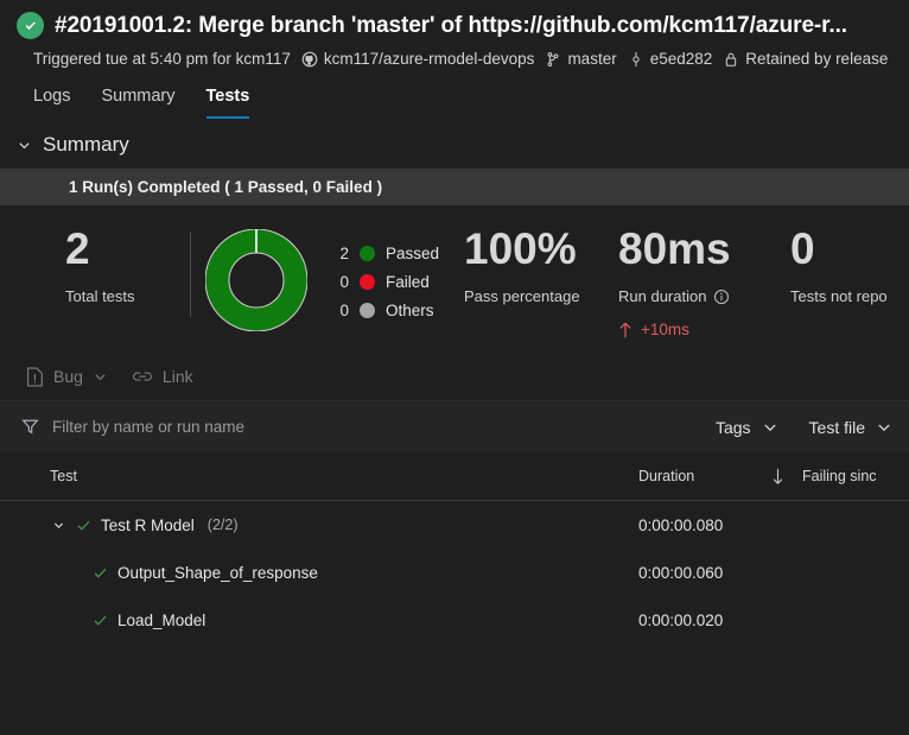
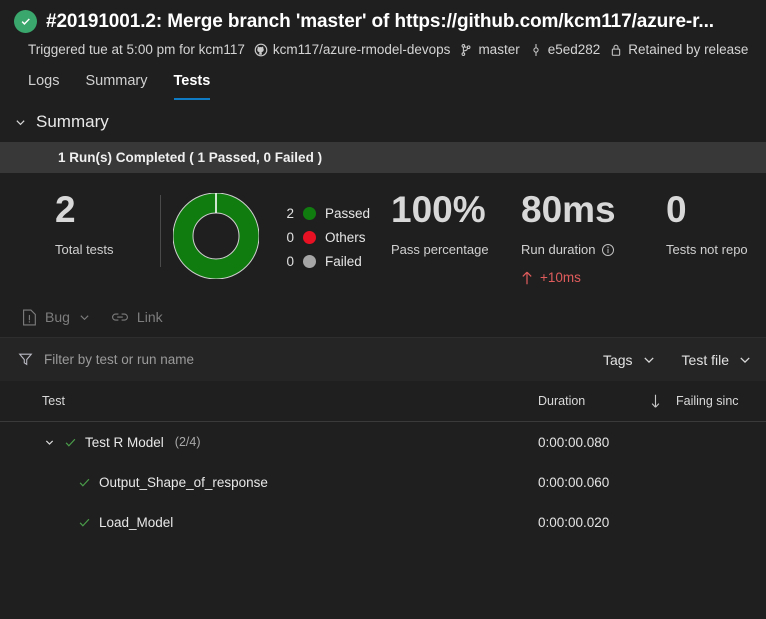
  #20191001.2: Merge branch 'master' of https://github.com/kcm117/azure-r...
- Triggered tue at 5:40 pm for kcm117
+ Triggered tue at 5:00 pm for kcm117
  kcm117/azure-rmodel-devops
  master
  e5ed282
  Retained by release
  Logs
  Summary
  Tests
  Summary
  1 Run(s) Completed ( 1 Passed, 0 Failed )
  2
  Total tests
  2
  Passed
  0
- Failed
+ Others
  0
- Others
+ Failed
  100%
  Pass percentage
  80ms
  Run duration
  +10ms
  0
  Tests not repo
  Bug
  Link
- Filter by name or run name
+ Filter by test or run name
  Tags
  Test file
  Test
  Duration
  Failing sinc
  Test R Model
- (2/2)
+ (2/4)
  0:00:00.080
  Output_Shape_of_response
  0:00:00.060
  Load_Model
  0:00:00.020
